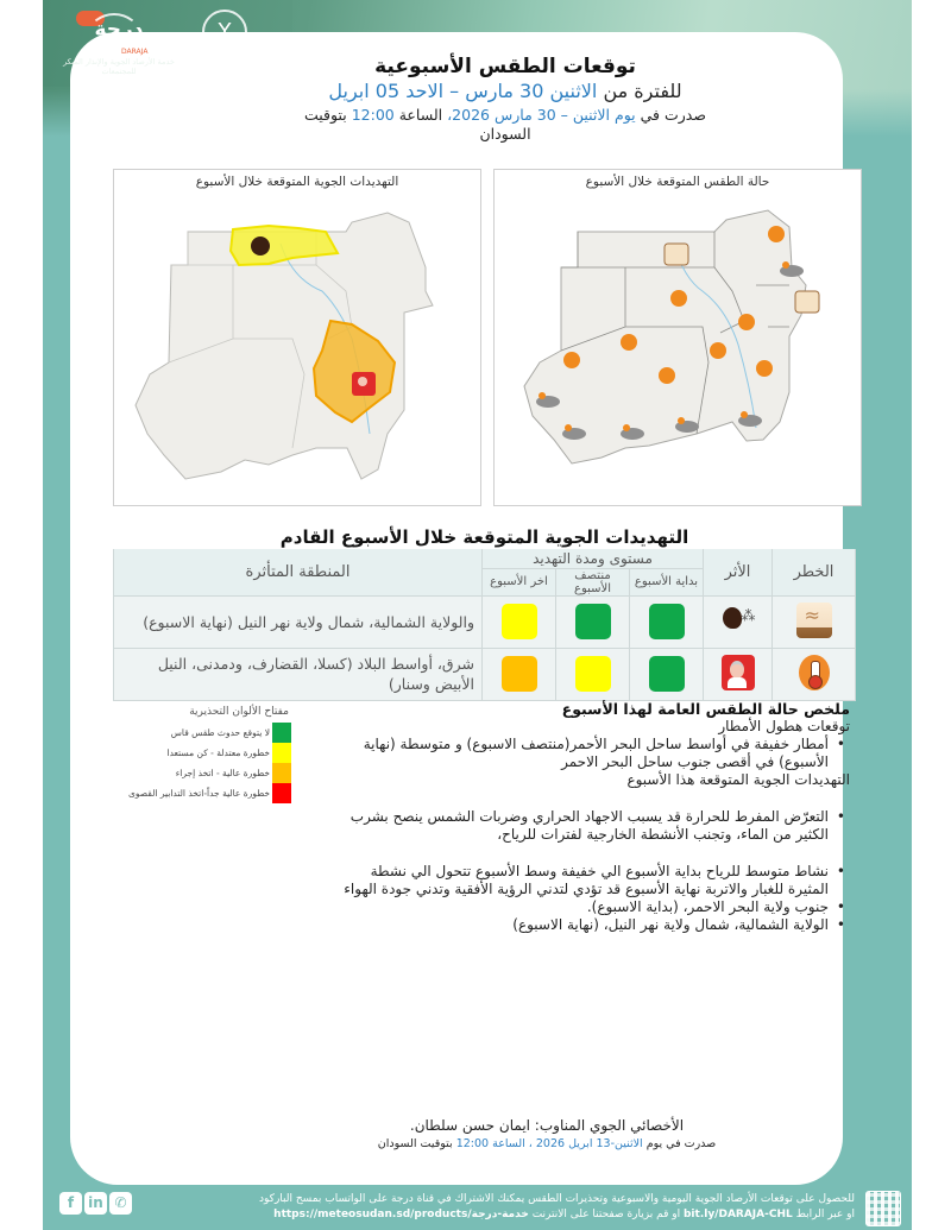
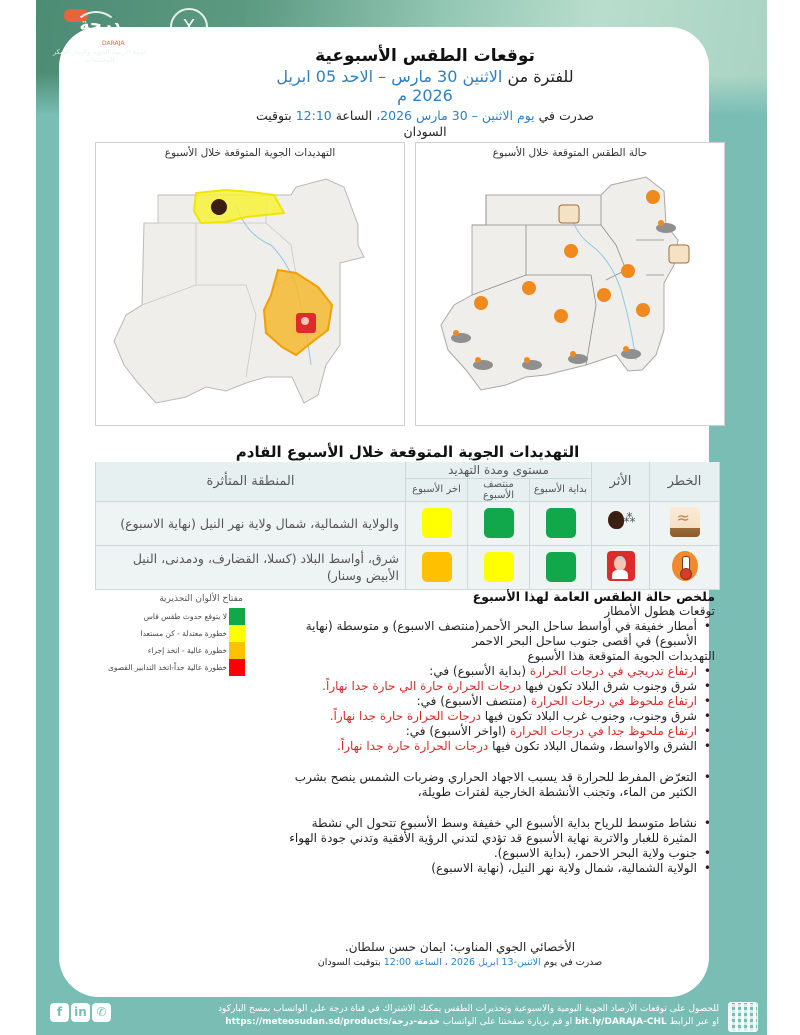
  درجة
  Y
  توقعات الطقس الأسبوعية
  للفترة من الاثنين 30 مارس – الاحد 05 ابريل
+ 2026 م
- صدرت في يوم الاثنين – 30 مارس 2026، الساعة 12:00 بتوقيت السودان
+ صدرت في يوم الاثنين – 30 مارس 2026، الساعة 12:10 بتوقيت السودان
  التهديدات الجوية المتوقعة خلال الأسبوع
  حالة الطقس المتوقعة خلال الأسبوع
  التهديدات الجوية المتوقعة خلال الأسبوع القادم
  الخطر	الأثر	مستوى ومدة التهديد	المنطقة المتأثرة
  بداية الأسبوع	منتصف الأسبوع	اخر الأسبوع
  					والولاية الشمالية، شمال ولاية نهر النيل (نهاية الاسبوع)
  					شرق، أواسط البلاد (كسلا، القضارف، ودمدنى، النيل الأبيض وسنار)
  مفتاح الألوان التحذيرية
  لا يتوقع حدوث طقس قاس
  خطورة معتدلة - كن مستعدا
  خطورة عالية - اتخذ إجراء
  خطورة عالية جداً-اتخذ التدابير القصوى
  ملخص حالة الطقس العامة لهذا الأسبوع
  توقعات هطول الأمطار
  أمطار خفيفة في أواسط ساحل البحر الأحمر(منتصف الاسبوع) و متوسطة (نهاية الأسبوع) في أقصى جنوب ساحل البحر الاحمر
  التهديدات الجوية المتوقعة هذا الأسبوع
+ ارتفاع تدريجي في درجات الحرارة (بداية الأسبوع) في:
+ شرق وجنوب شرق البلاد تكون فيها درجات الحرارة حارة الي حارة جدا نهاراً.
+ ارتفاع ملحوظ في درجات الحرارة (منتصف الأسبوع) في:
+ شرق وجنوب، وجنوب غرب البلاد تكون فيها درجات الحرارة حارة جدا نهاراً.
+ ارتفاع ملحوظ جدا في درجات الحرارة (اواخر الأسبوع) في:
+ الشرق والاواسط، وشمال البلاد تكون فيها درجات الحرارة حارة جدا نهاراً.
- التعرّض المفرط للحرارة قد يسبب الاجهاد الحراري وضربات الشمس ينصح بشرب الكثير من الماء، وتجنب الأنشطة الخارجية لفترات للرياح،
+ التعرّض المفرط للحرارة قد يسبب الاجهاد الحراري وضربات الشمس ينصح بشرب الكثير من الماء، وتجنب الأنشطة الخارجية لفترات طويلة،
  نشاط متوسط للرياح بداية الأسبوع الي خفيفة وسط الأسبوع تتحول الي نشطة المثيرة للغبار والاتربة نهاية الأسبوع قد تؤدي لتدني الرؤية الأفقية وتدني جودة الهواء
  جنوب ولاية البحر الاحمر، (بداية الاسبوع).
  الولاية الشمالية، شمال ولاية نهر النيل، (نهاية الاسبوع)
  الأخصائي الجوي المناوب: ايمان حسن سلطان.
  صدرت في يوم الاثنين-13 ابريل 2026 ، الساعة 12:00 بتوقيت السودان
  للحصول على توقعات الأرصاد الجوية اليومية والاسبوعية وتحذيرات الطقس يمكنك الاشتراك في قناة درجة على الواتساب بمسح الباركود
- او عبر الرابط bit.ly/DARAJA-CHL او قم بزيارة صفحتنا على الانترنت خدمة-درجة/https://meteosudan.sd/products
+ او عبر الرابط bit.ly/DARAJA-CHL او قم بزيارة صفحتنا على الواتساب خدمة-درجة/https://meteosudan.sd/products
  f
  in
  ✆
